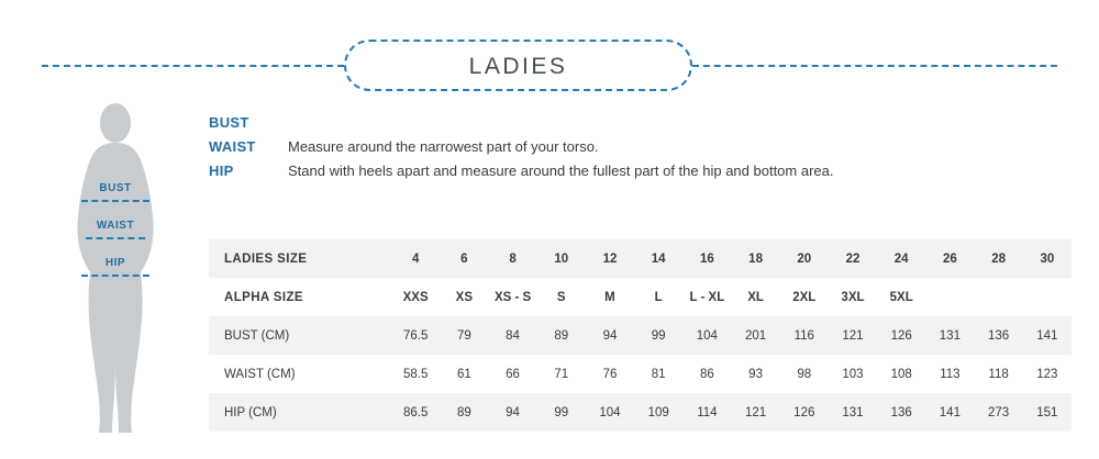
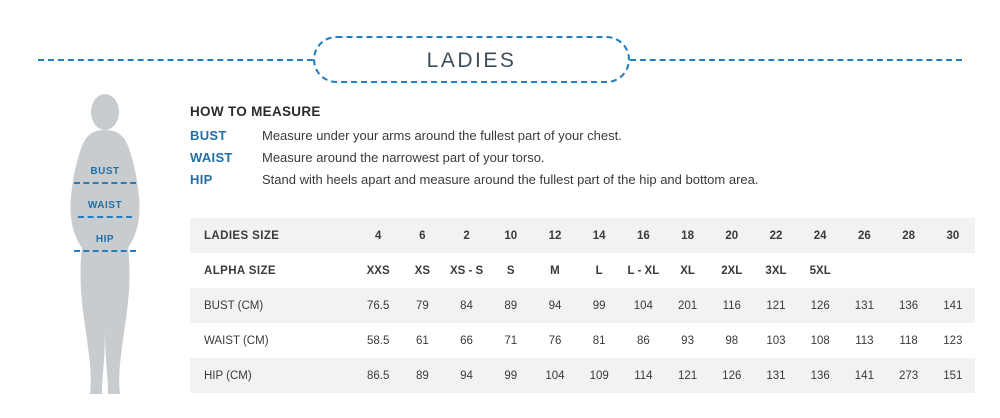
  LADIES
  BUST
  WAIST
  HIP
+ HOW TO MEASURE
  BUST
+ Measure under your arms around the fullest part of your chest.
  WAIST
  Measure around the narrowest part of your torso.
  HIP
  Stand with heels apart and measure around the fullest part of the hip and bottom area.
- LADIES SIZE	4	6	8	10	12	14	16	18	20	22	24	26	28	30
+ LADIES SIZE	4	6	2	10	12	14	16	18	20	22	24	26	28	30
  ALPHA SIZE	XXS	XS	XS - S	S	M	L	L - XL	XL	2XL	3XL	5XL
  BUST (CM)	76.5	79	84	89	94	99	104	201	116	121	126	131	136	141
  WAIST (CM)	58.5	61	66	71	76	81	86	93	98	103	108	113	118	123
  HIP (CM)	86.5	89	94	99	104	109	114	121	126	131	136	141	273	151
